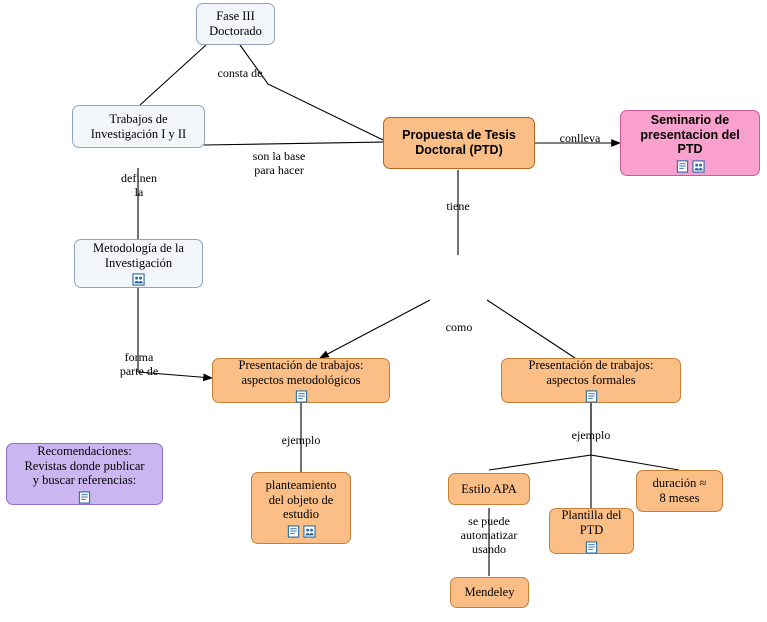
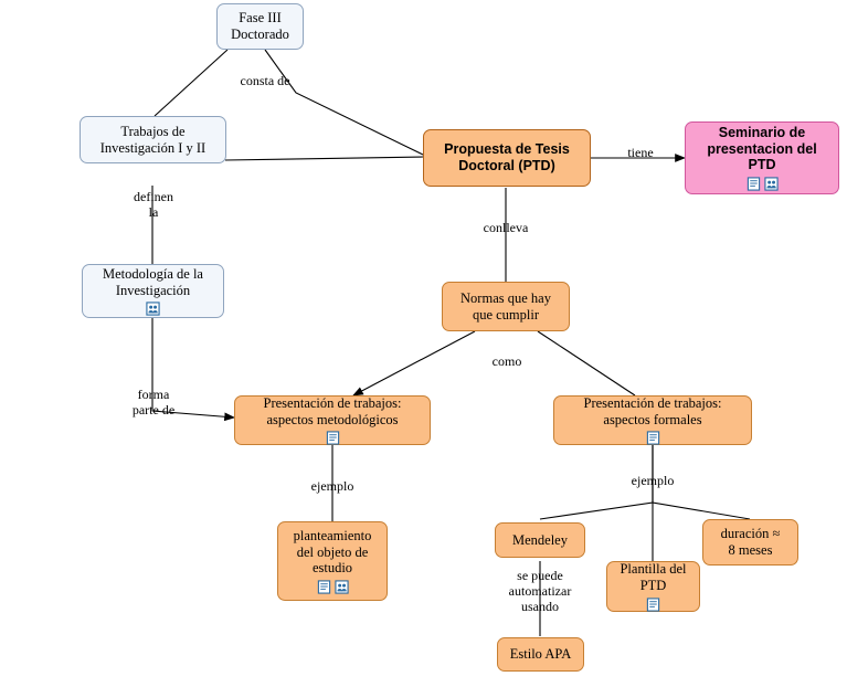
  Fase III
  Doctorado
  Trabajos de
  Investigación I y II
  Propuesta de Tesis
  Doctoral (PTD)
  Seminario de
  presentacion del
  PTD
  Metodología de la
  Investigación
+ Normas que hay
+ que cumplir
  Presentación de trabajos:
  aspectos metodológicos
  Presentación de trabajos:
  aspectos formales
- Recomendaciones:
- Revistas donde publicar
- y buscar referencias:
  planteamiento
  del objeto de
  estudio
- Estilo APA
+ Mendeley
  Plantilla del
  PTD
  duración ≈
  8 meses
- Mendeley
+ Estilo APA
  consta de
- son la base
- para hacer
- conlleva
+ tiene
  definen
  la
- tiene
+ conlleva
  como
  forma
  parte de
  ejemplo
  ejemplo
  se puede
  automatizar
  usando
